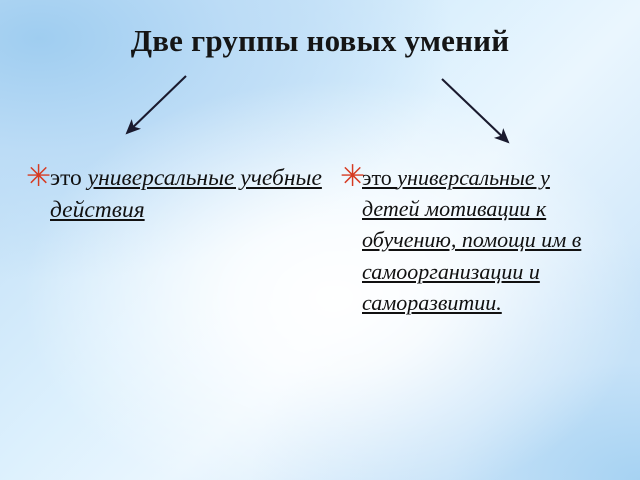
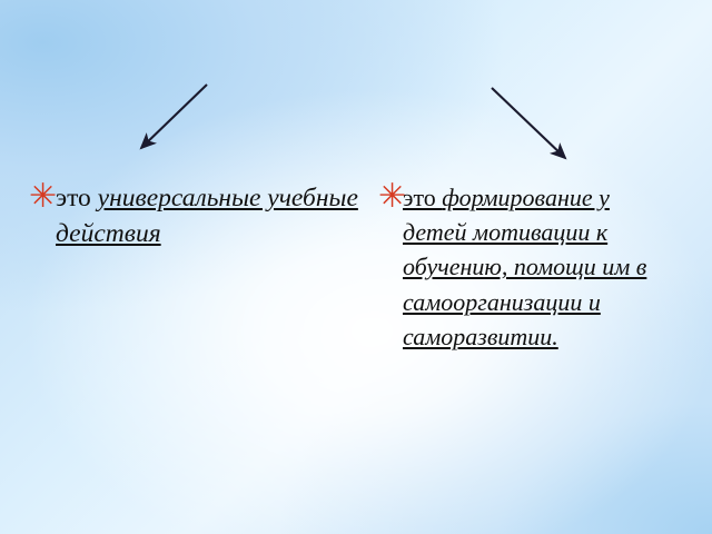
- Две группы новых умений
  ✳
  это универсальные учебные действия
  ✳
- это универсальные у детей мотивации к обучению, помощи им в самоорганизации и саморазвитии.
+ это формирование у детей мотивации к обучению, помощи им в самоорганизации и саморазвитии.
